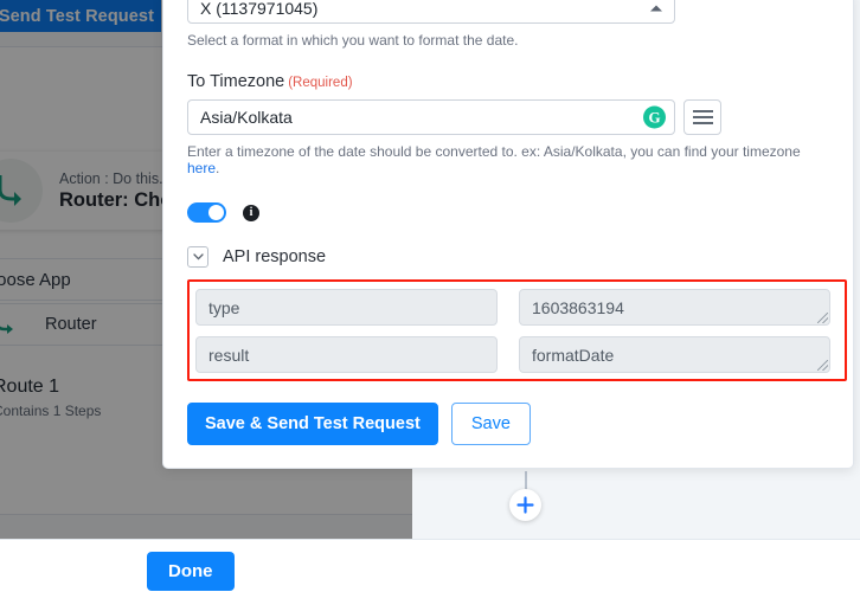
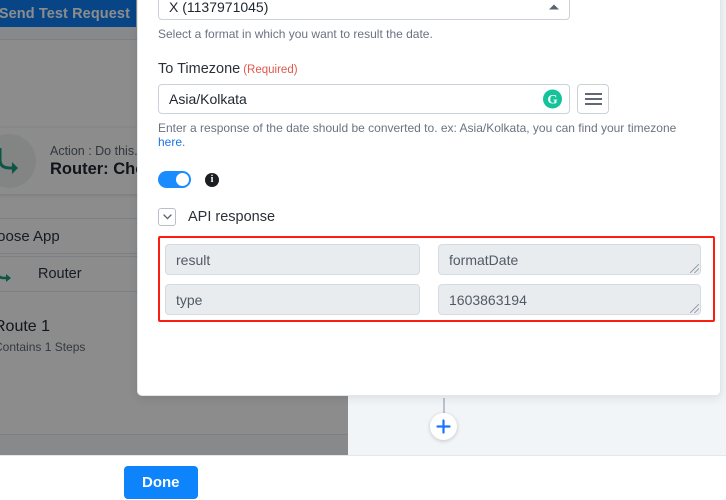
  Send Test Request
  Action : Do this.
  oose App
  Router
  oute 1
  ontains 1 Steps
  Done
  X (1137971045)
- Select a format in which you want to format the date.
+ Select a format in which you want to result the date.
  To Timezone (Required)
  Asia/Kolkata
  G
- Enter a timezone of the date should be converted to. ex: Asia/Kolkata, you can find your timezone here.
+ Enter a response of the date should be converted to. ex: Asia/Kolkata, you can find your timezone here.
  i
  API response
- type
+ result
- 1603863194
+ formatDate
- result
+ type
- formatDate
+ 1603863194
- Save & Send Test Request
- Save
